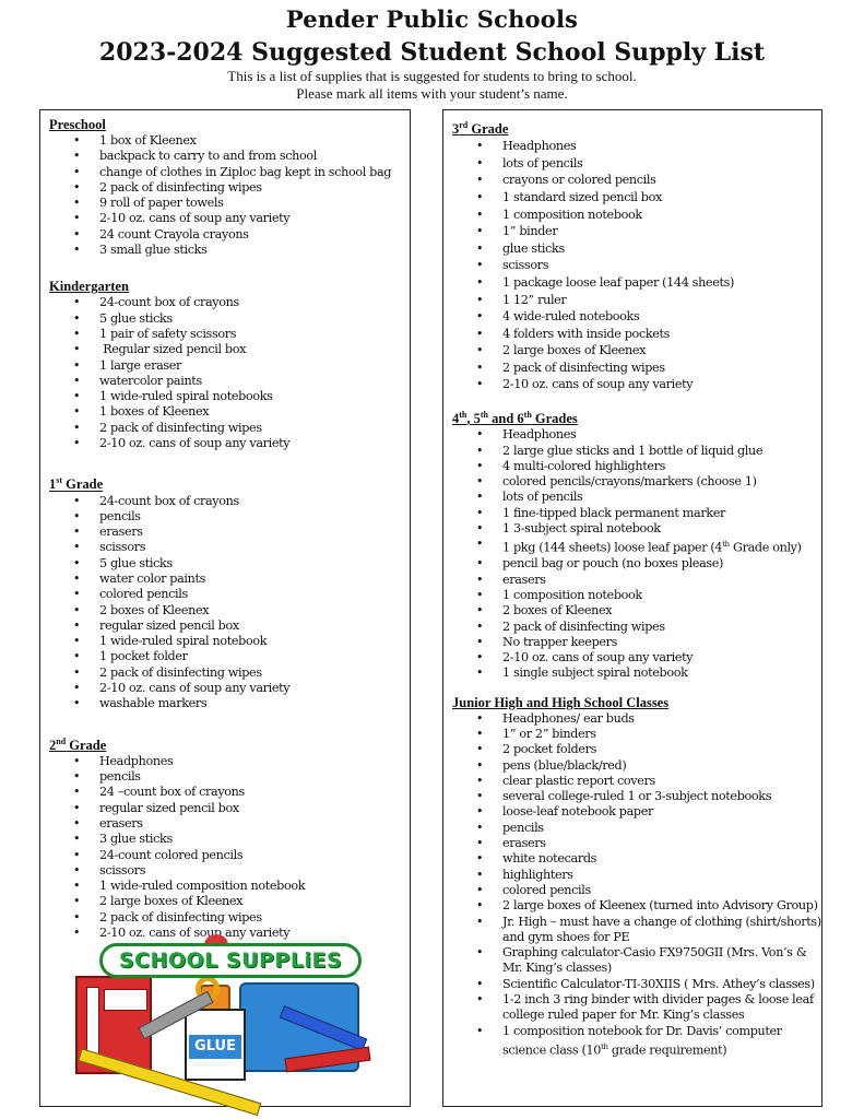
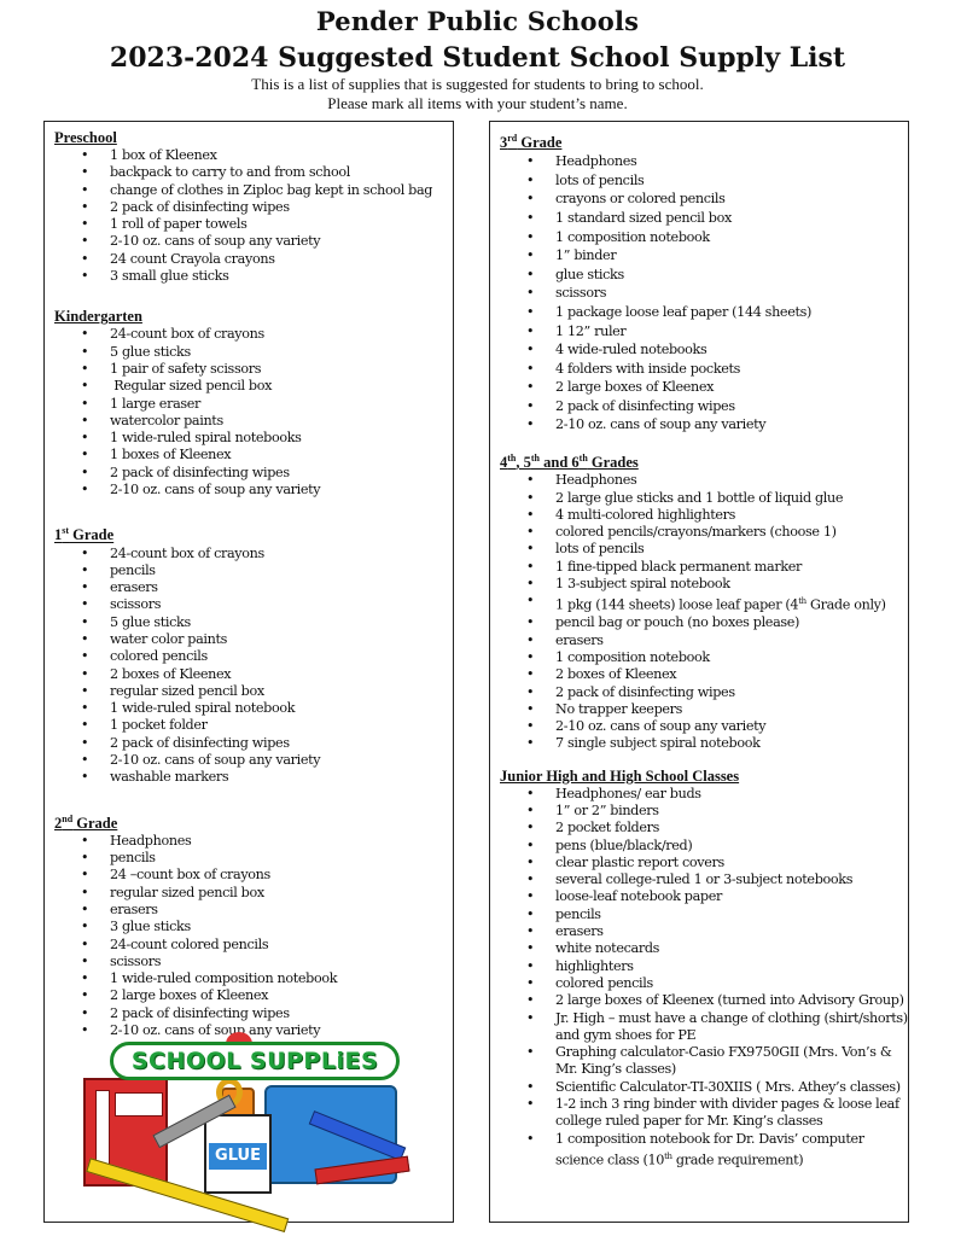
  Pender Public Schools
  2023-2024 Suggested Student School Supply List
  This is a list of supplies that is suggested for students to bring to school.
  Please mark all items with your student’s name.
  Preschool
  1 box of Kleenex
  backpack to carry to and from school
  change of clothes in Ziploc bag kept in school bag
  2 pack of disinfecting wipes
- 9 roll of paper towels
+ 1 roll of paper towels
  2-10 oz. cans of soup any variety
  24 count Crayola crayons
  3 small glue sticks
  Kindergarten
  24-count box of crayons
  5 glue sticks
  1 pair of safety scissors
  Regular sized pencil box
  1 large eraser
  watercolor paints
  1 wide-ruled spiral notebooks
  1 boxes of Kleenex
  2 pack of disinfecting wipes
  2-10 oz. cans of soup any variety
  1st Grade
  24-count box of crayons
  pencils
  erasers
  scissors
  5 glue sticks
  water color paints
  colored pencils
  2 boxes of Kleenex
  regular sized pencil box
  1 wide-ruled spiral notebook
  1 pocket folder
  2 pack of disinfecting wipes
  2-10 oz. cans of soup any variety
  washable markers
  2nd Grade
  Headphones
  pencils
  24 –count box of crayons
  regular sized pencil box
  erasers
  3 glue sticks
  24-count colored pencils
  scissors
  1 wide-ruled composition notebook
  2 large boxes of Kleenex
  2 pack of disinfecting wipes
  2-10 oz. cans of soup any variety
  GLUE
  SCHOOL SUPPLiES
  3rd Grade
  Headphones
  lots of pencils
  crayons or colored pencils
  1 standard sized pencil box
  1 composition notebook
  1” binder
  glue sticks
  scissors
  1 package loose leaf paper (144 sheets)
  1 12” ruler
  4 wide-ruled notebooks
  4 folders with inside pockets
  2 large boxes of Kleenex
  2 pack of disinfecting wipes
  2-10 oz. cans of soup any variety
  4th, 5th and 6th Grades
  Headphones
  2 large glue sticks and 1 bottle of liquid glue
  4 multi-colored highlighters
  colored pencils/crayons/markers (choose 1)
  lots of pencils
  1 fine-tipped black permanent marker
  1 3-subject spiral notebook
  1 pkg (144 sheets) loose leaf paper (4th Grade only)
  pencil bag or pouch (no boxes please)
  erasers
  1 composition notebook
  2 boxes of Kleenex
  2 pack of disinfecting wipes
  No trapper keepers
  2-10 oz. cans of soup any variety
- 1 single subject spiral notebook
+ 7 single subject spiral notebook
  Junior High and High School Classes
  Headphones/ ear buds
  1” or 2” binders
  2 pocket folders
  pens (blue/black/red)
  clear plastic report covers
  several college-ruled 1 or 3-subject notebooks
  loose-leaf notebook paper
  pencils
  erasers
  white notecards
  highlighters
  colored pencils
  2 large boxes of Kleenex (turned into Advisory Group)
  Jr. High – must have a change of clothing (shirt/shorts) and gym shoes for PE
  Graphing calculator-Casio FX9750GII (Mrs. Von’s & Mr. King’s classes)
  Scientific Calculator-TI-30XIIS ( Mrs. Athey’s classes)
  1-2 inch 3 ring binder with divider pages & loose leaf college ruled paper for Mr. King’s classes
  1 composition notebook for Dr. Davis’ computer science class (10th grade requirement)
